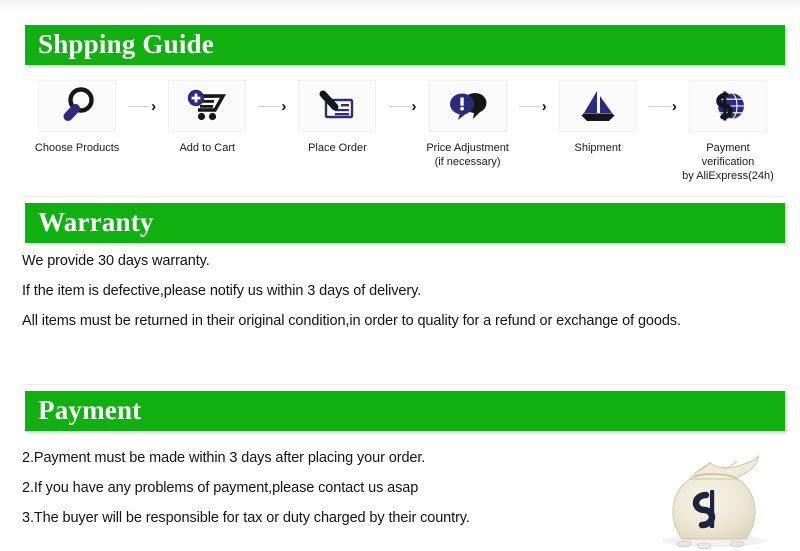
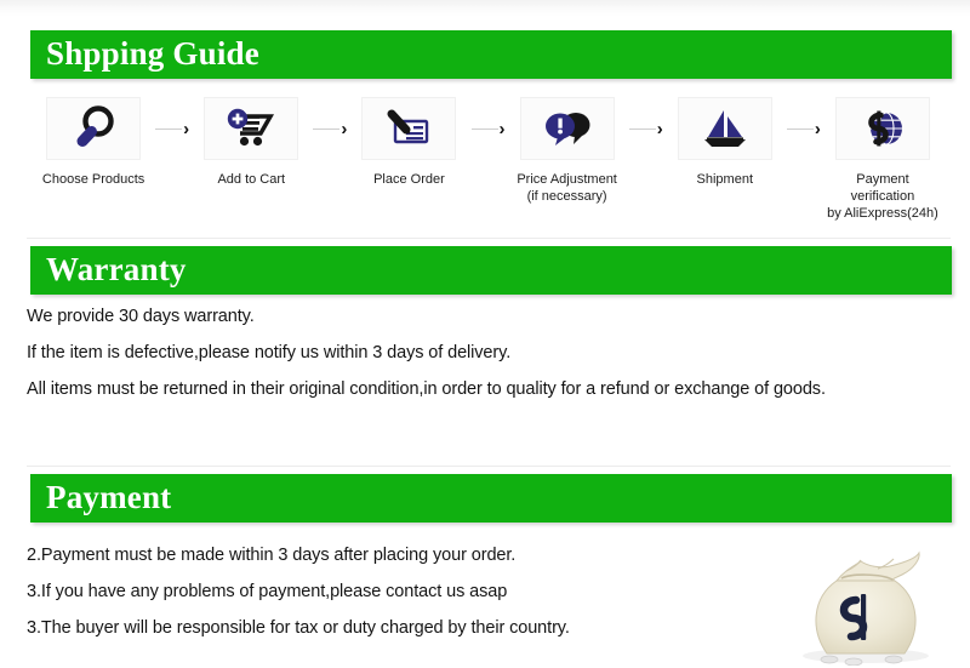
  Shpping Guide
  Choose Products
  ›
  Add to Cart
  ›
  Place Order
  ›
  Price Adjustment
  (if necessary)
  ›
  Shipment
  ›
  Payment verification
  by AliExpress(24h)
  Warranty
  We provide 30 days warranty.
  If the item is defective,please notify us within 3 days of delivery.
  All items must be returned in their original condition,in order to quality for a refund or exchange of goods.
  Payment
  2.Payment must be made within 3 days after placing your order.
- 2.If you have any problems of payment,please contact us asap
+ 3.If you have any problems of payment,please contact us asap
  3.The buyer will be responsible for tax or duty charged by their country.
